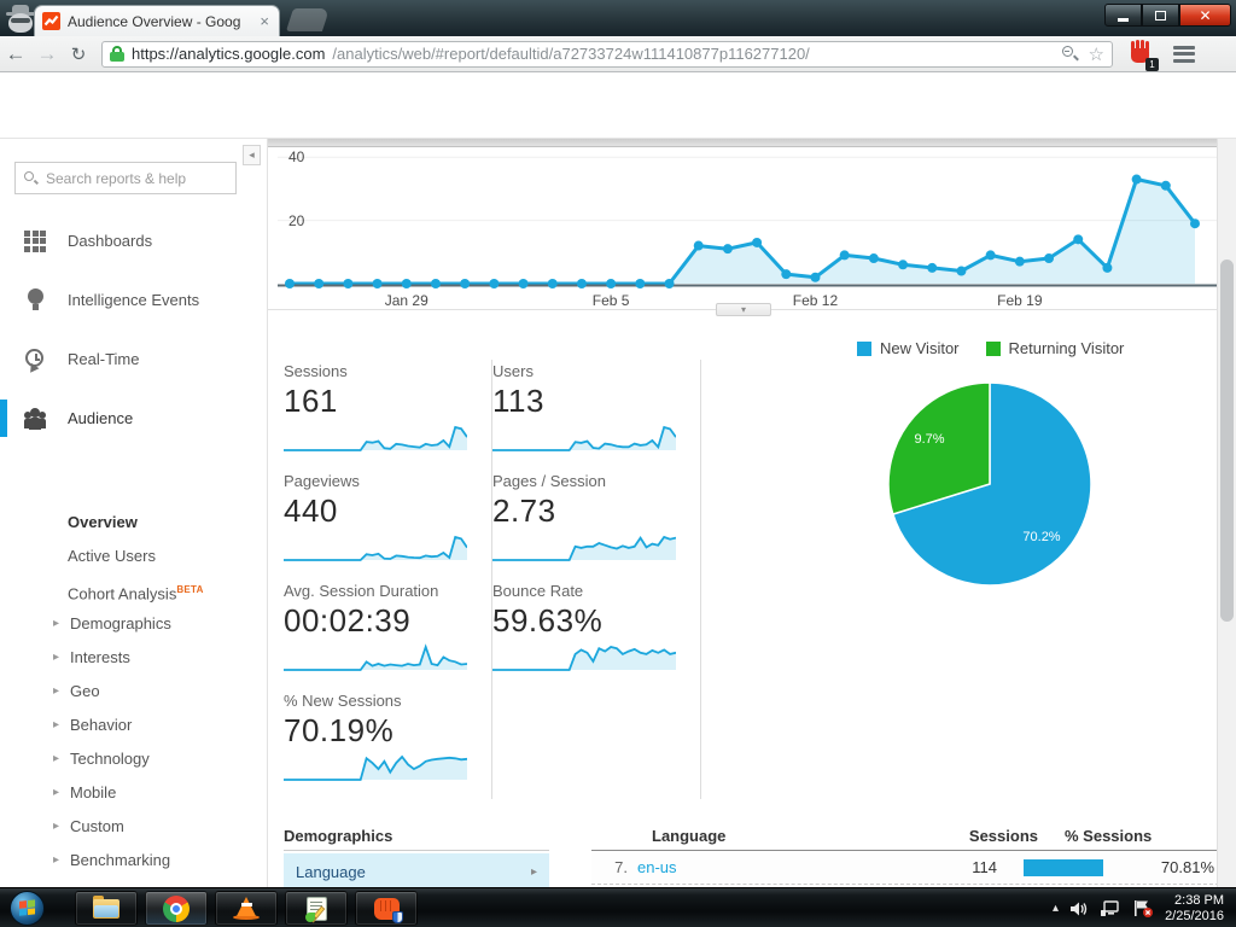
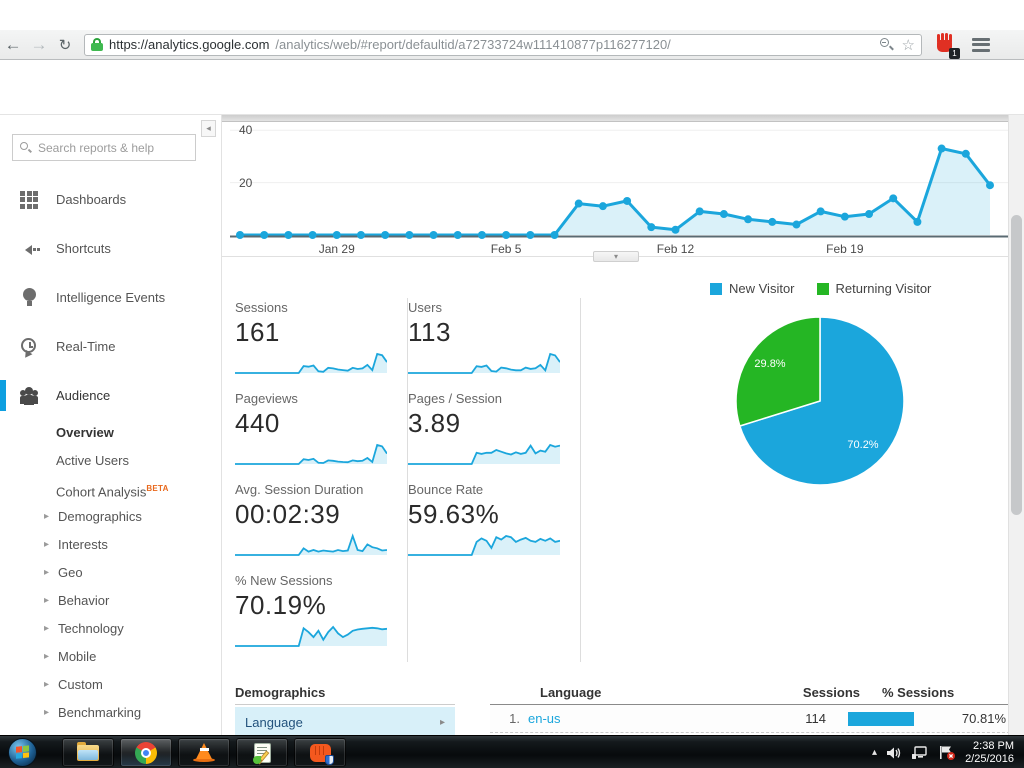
- Audience Overview - Goog
- ×
- ✕
  ←
  →
  ↻
  https://analytics.google.com
  /analytics/web/#report/defaultid/a72733724w111410877p116277120/
  ☆
  1
  Search reports & help
  Dashboards
+ Shortcuts
  Intelligence Events
  Real-Time
  Audience
  Overview
  Active Users
  Cohort AnalysisBETA
  ▸
  Demographics
  ▸
  Interests
  ▸
  Geo
  ▸
  Behavior
  ▸
  Technology
  ▸
  Mobile
  ▸
  Custom
  ▸
  Benchmarking
  ◂
  20
  40
  Jan 29
  Feb 5
  Feb 12
  Feb 19
  ▾
  New Visitor
  Returning Visitor
  Sessions
  161
  Users
  113
  Pageviews
  440
  Pages / Session
- 2.73
+ 3.89
  Avg. Session Duration
  00:02:39
  Bounce Rate
  59.63%
  % New Sessions
  70.19%
  70.2%
- 9.7%
+ 29.8%
  Demographics
  Language
  ▸
  Language
  Sessions
  % Sessions
- 7.
+ 1.
  en-us
  114
  70.81%
  ▴
  2:38 PM
  2/25/2016
